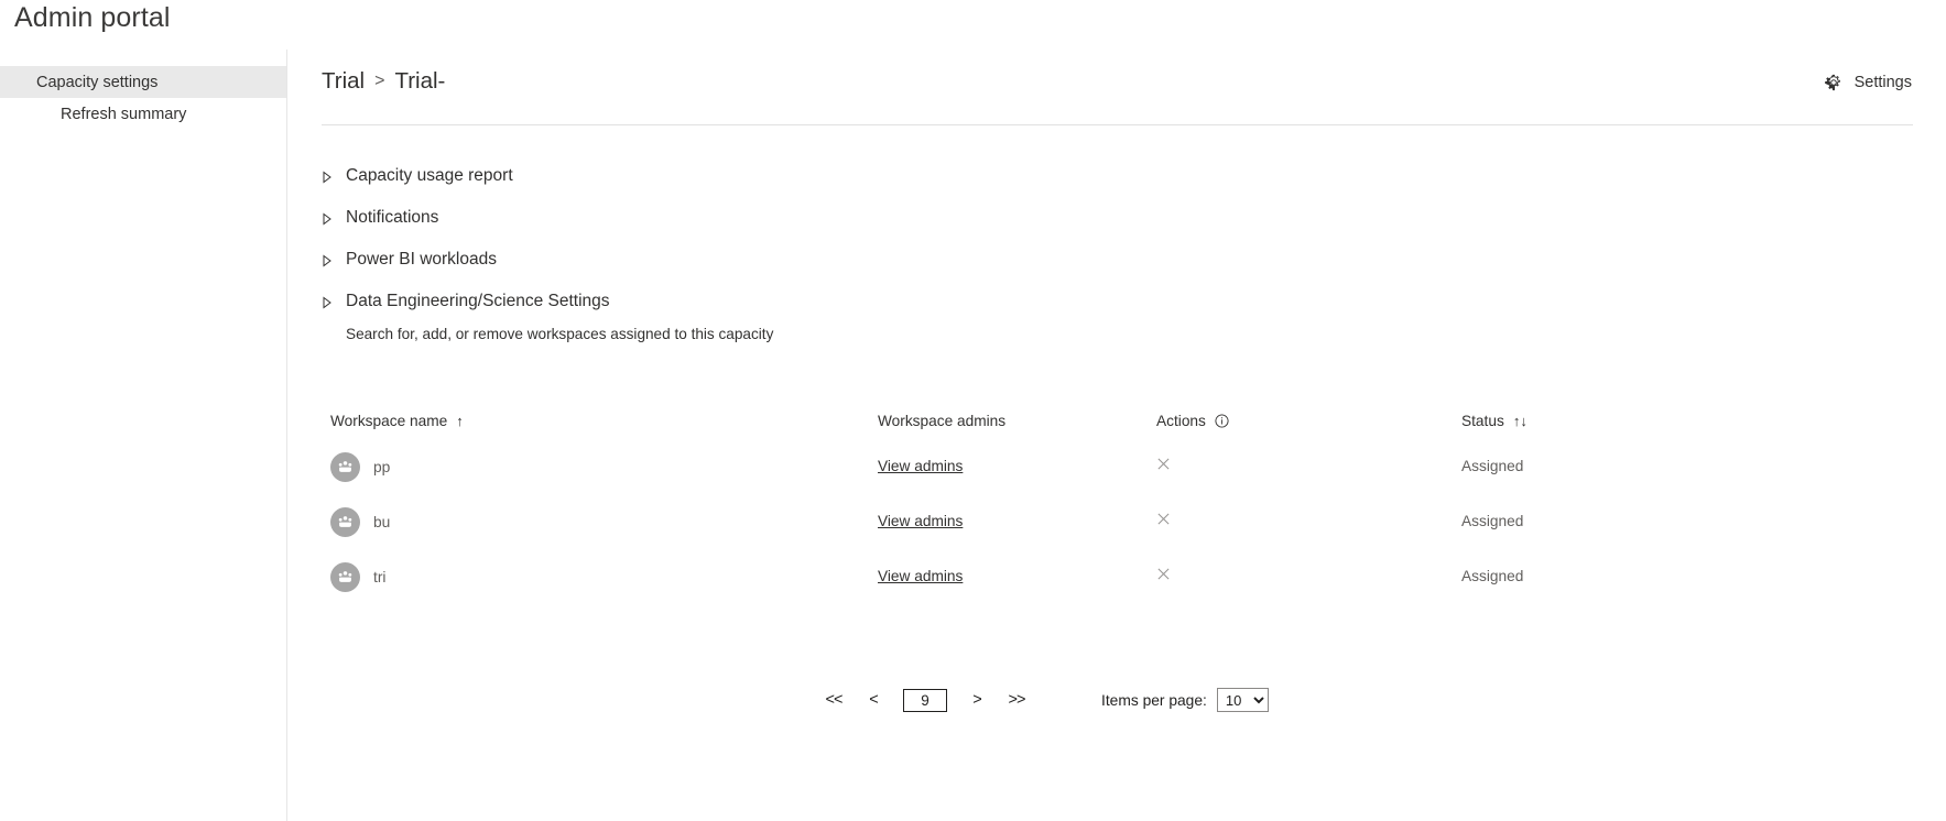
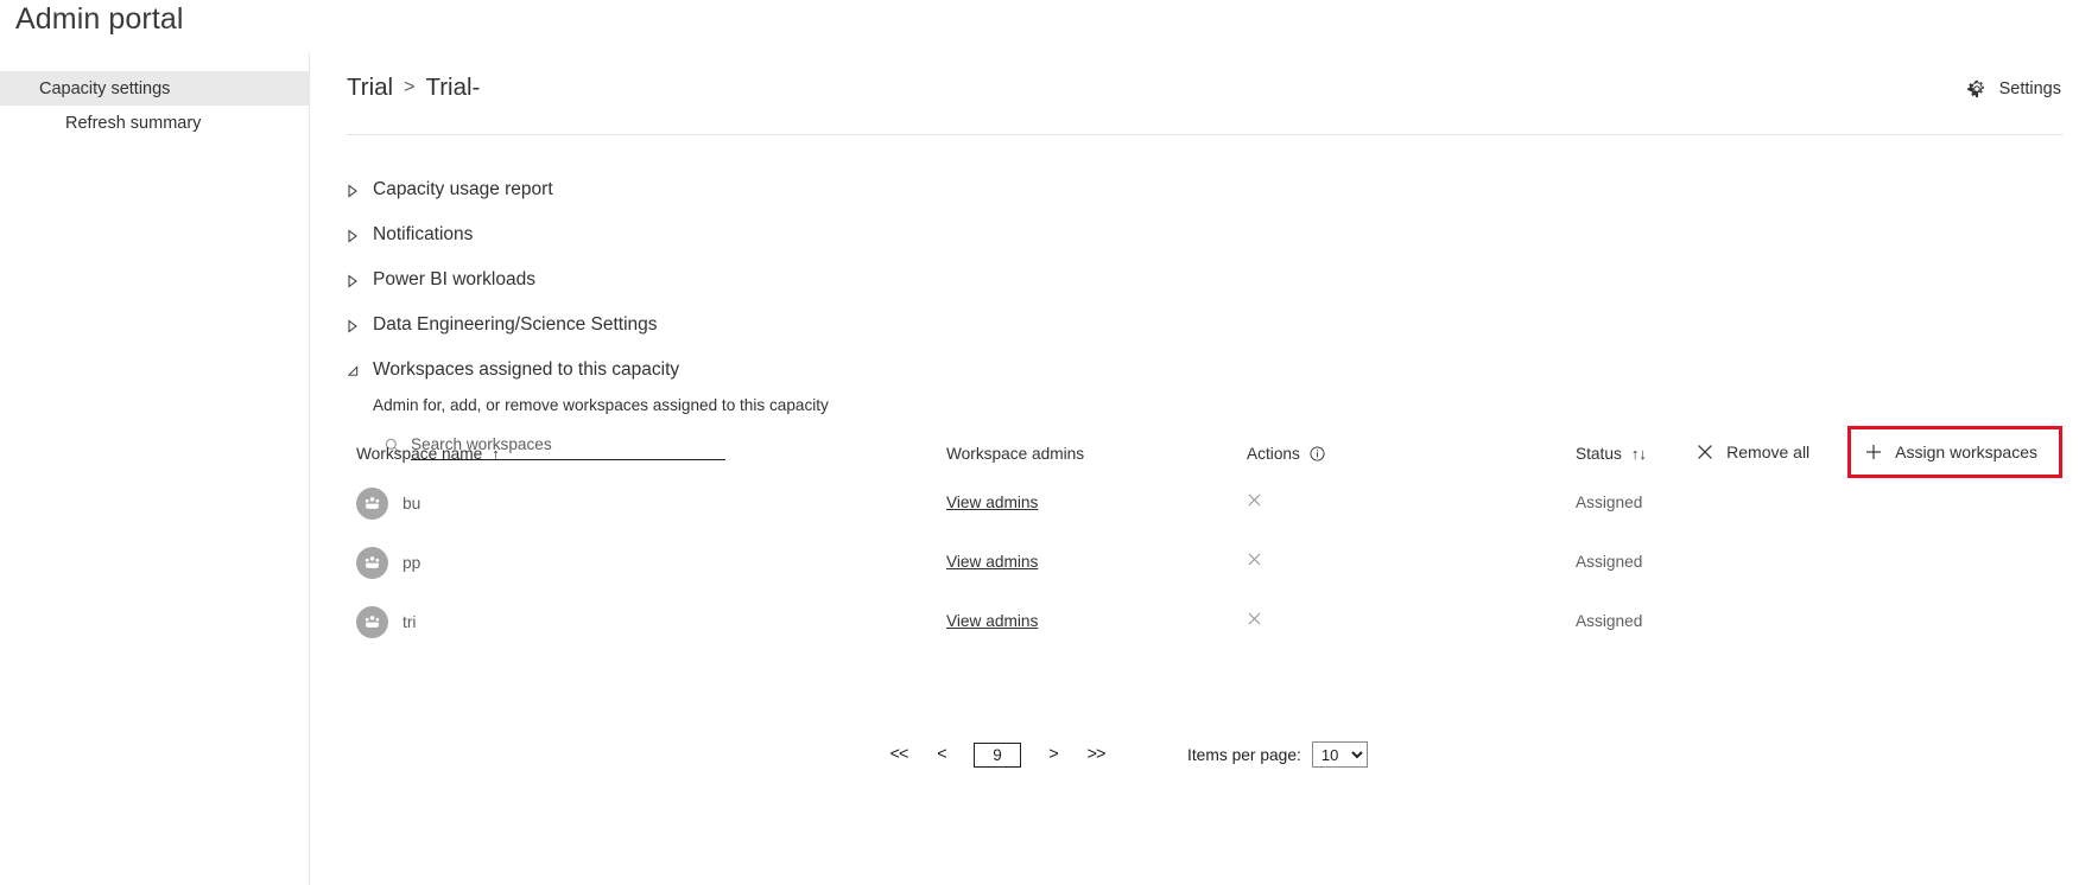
  Admin portal
  Capacity settings
  Refresh summary
  Trial
  >
  Trial-
  Settings
  Capacity usage report
  Notifications
  Power BI workloads
  Data Engineering/Science Settings
+ Workspaces assigned to this capacity
- Search for, add, or remove workspaces assigned to this capacity
+ Admin for, add, or remove workspaces assigned to this capacity
+ Search workspaces
+ Remove all
+ Assign workspaces
  Workspace name
  ↑
  Workspace admins
  Actions
  Status
  ↑↓
- pp
+ bu
  View admins
  Assigned
- bu
+ pp
  View admins
  Assigned
  tri
  View admins
  Assigned
  <<
  <
  9
  >
  >>
  Items per page:
  10
